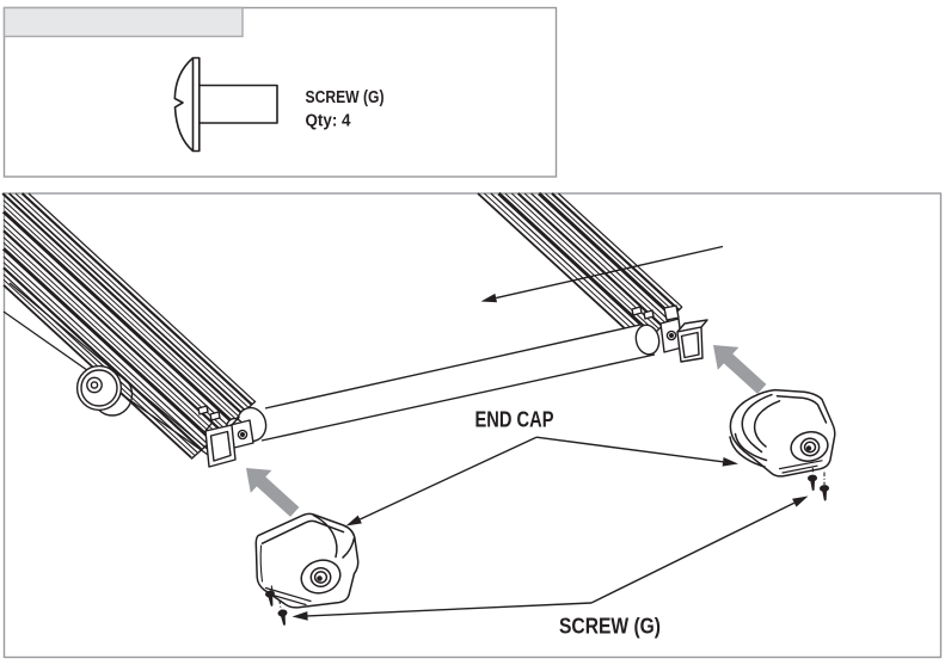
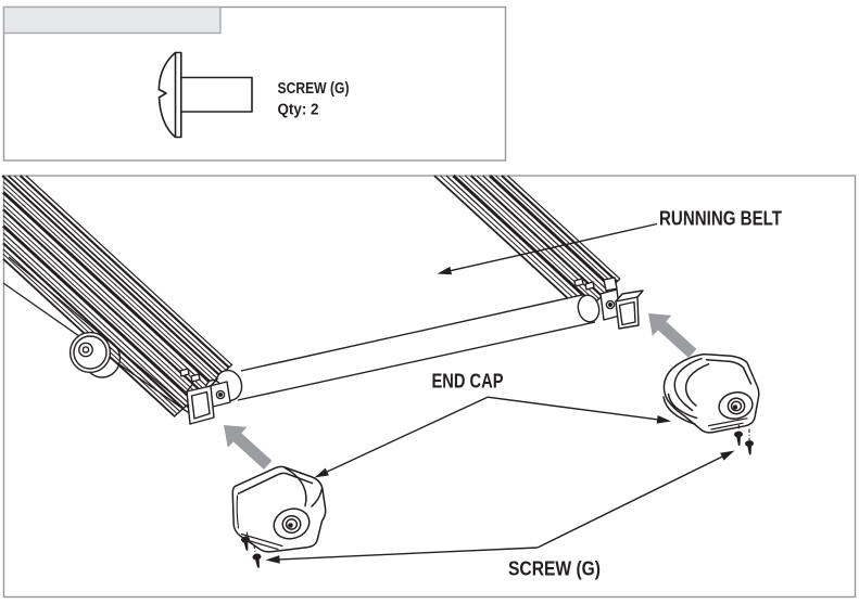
  SCREW (G)
- Qty: 4
+ Qty: 2
+ RUNNING BELT
  END CAP
  SCREW (G)
